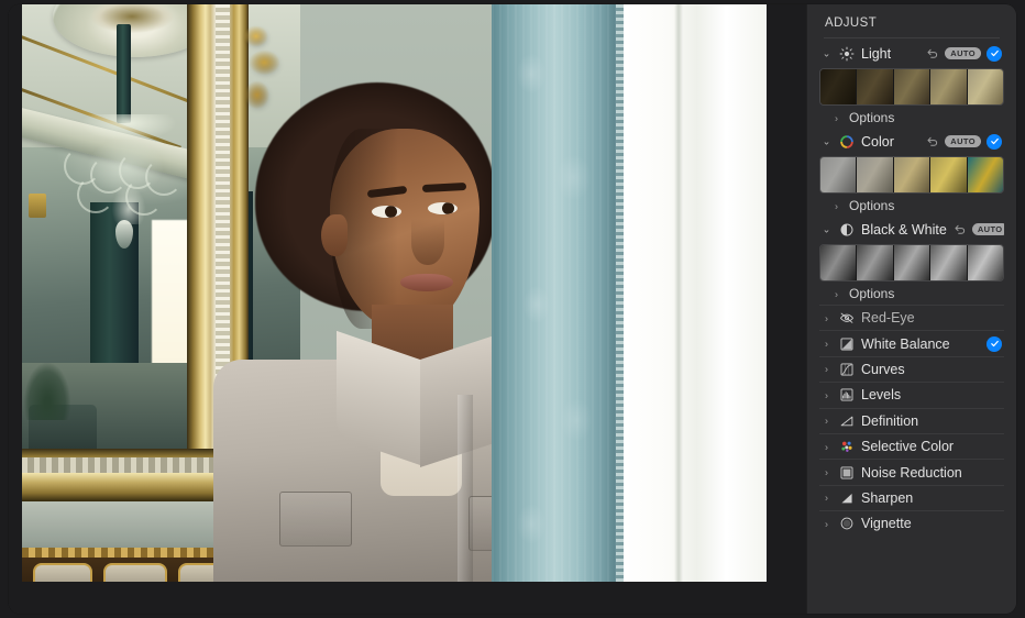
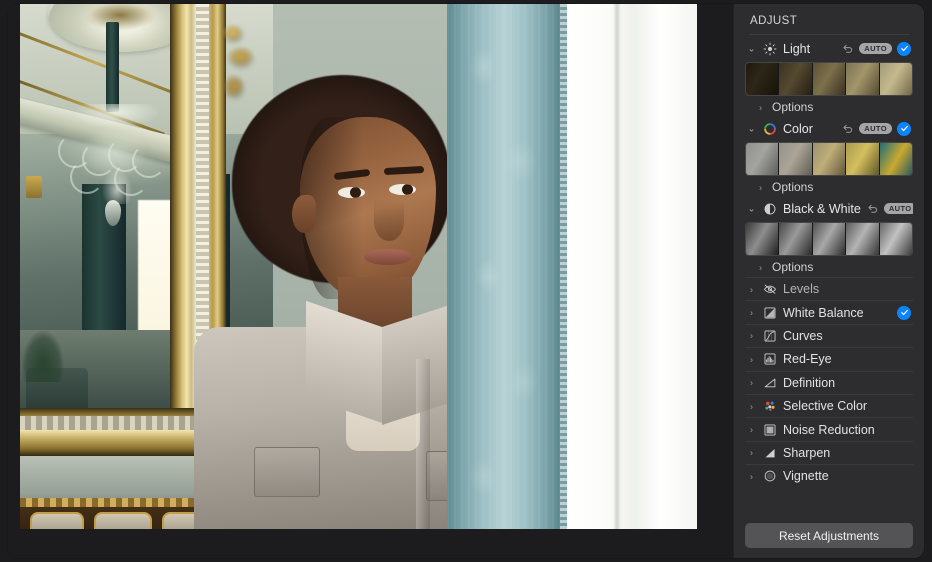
  ADJUST
  ⌄
  Light
  AUTO
  ›
  Options
  ⌄
  Color
  AUTO
  ›
  Options
  ⌄
  Black & White
  AUTO
  ›
  Options
  ›
- Red-Eye
+ Levels
  ›
  White Balance
  ›
  Curves
  ›
- Levels
+ Red-Eye
  ›
  Definition
  ›
  Selective Color
  ›
  Noise Reduction
  ›
  Sharpen
  ›
  Vignette
+ Reset Adjustments
